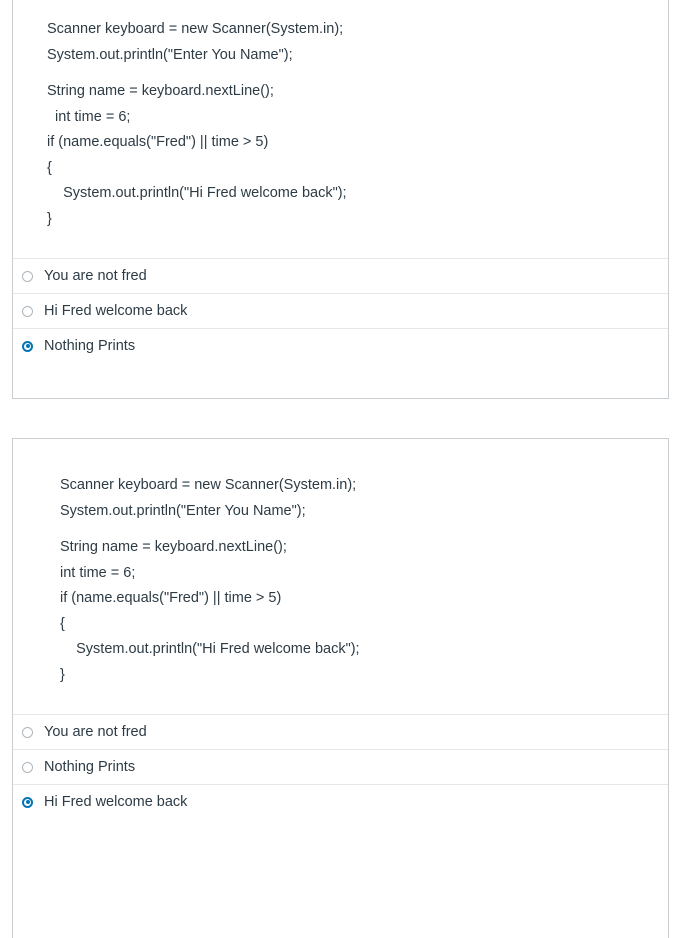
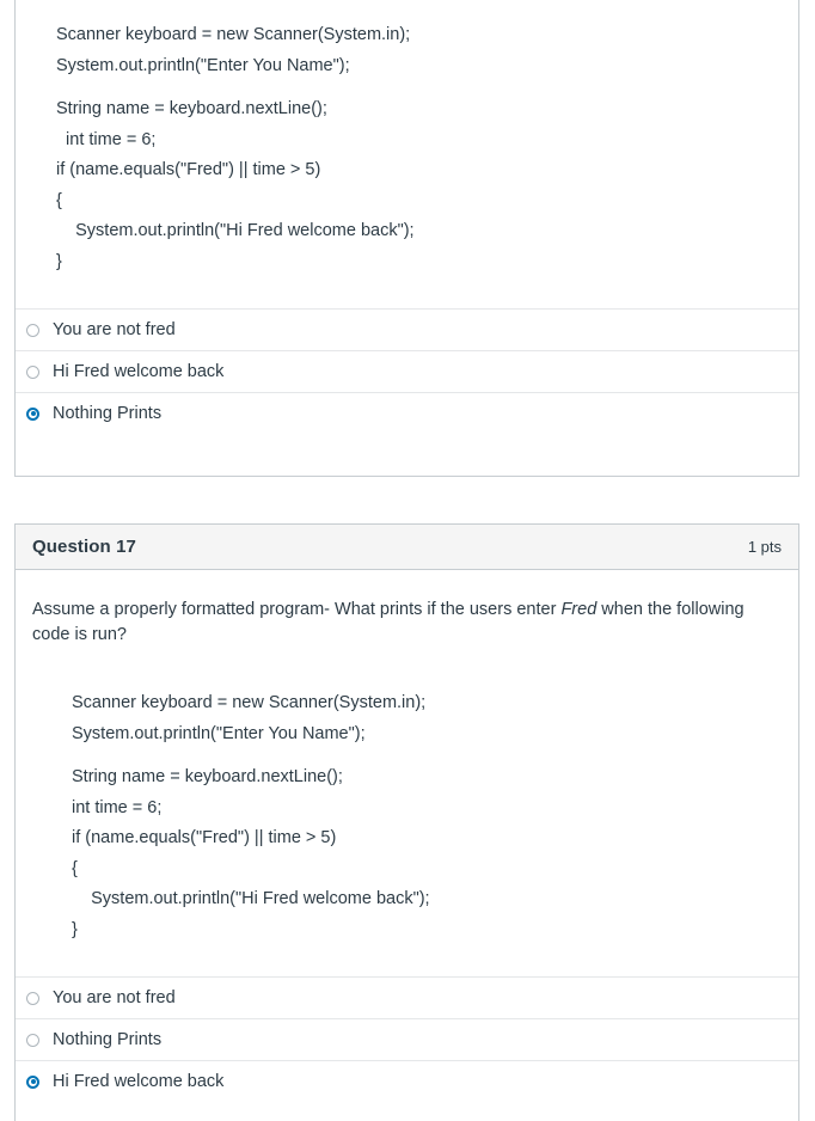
  Scanner keyboard = new Scanner(System.in);
  System.out.println("Enter You Name");
  String name = keyboard.nextLine();
  int time = 6;
  if (name.equals("Fred") || time > 5)
  {
  System.out.println("Hi Fred welcome back");
  }
  You are not fred
  Hi Fred welcome back
  Nothing Prints
+ Question 17
+ 1 pts
+ Assume a properly formatted program- What prints if the users enter Fred when the following code is run?
  Scanner keyboard = new Scanner(System.in);
  System.out.println("Enter You Name");
  String name = keyboard.nextLine();
  int time = 6;
  if (name.equals("Fred") || time > 5)
  {
  System.out.println("Hi Fred welcome back");
  }
  You are not fred
  Nothing Prints
  Hi Fred welcome back
